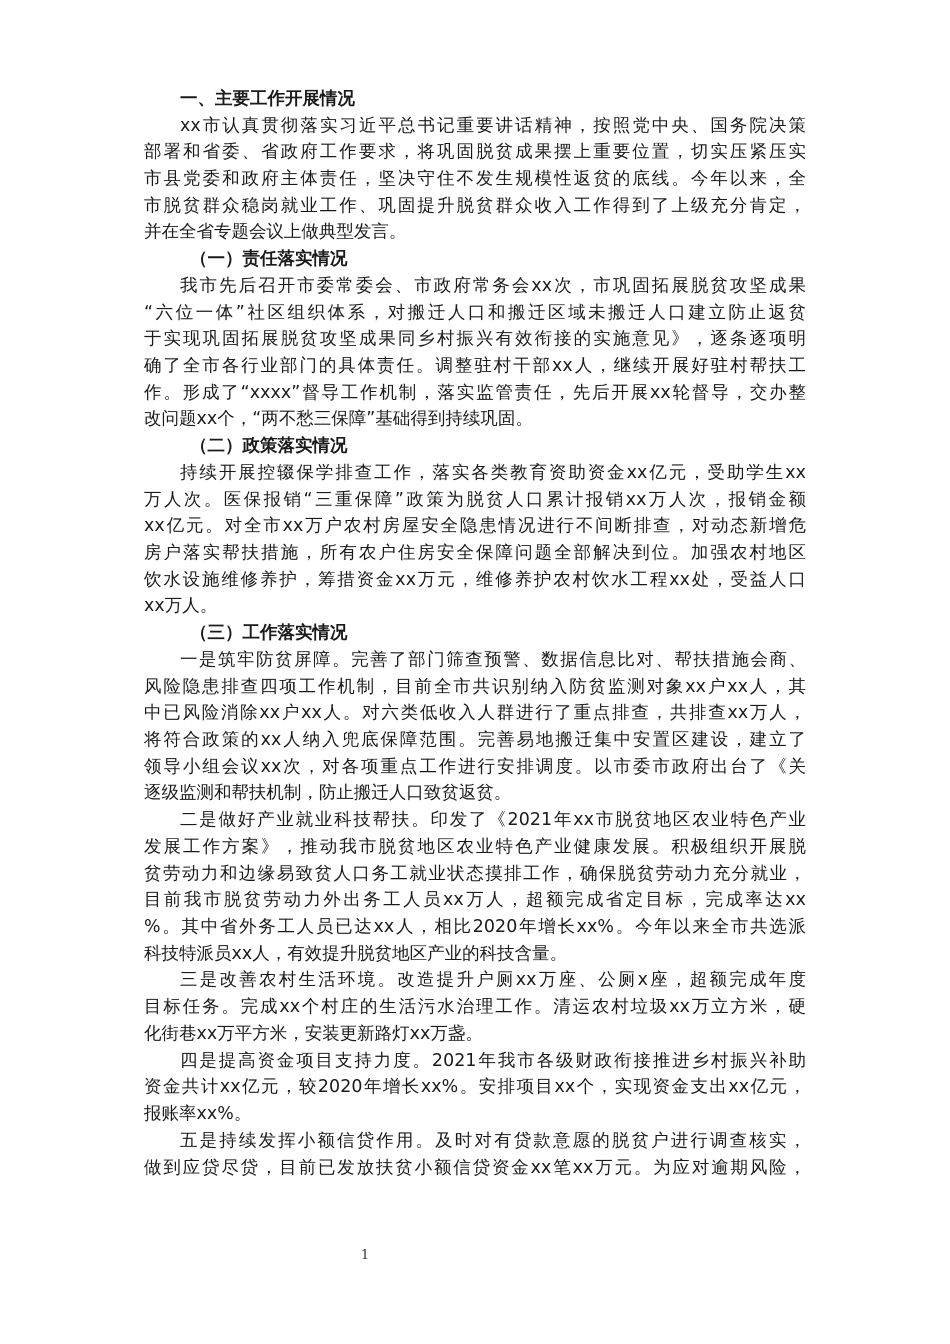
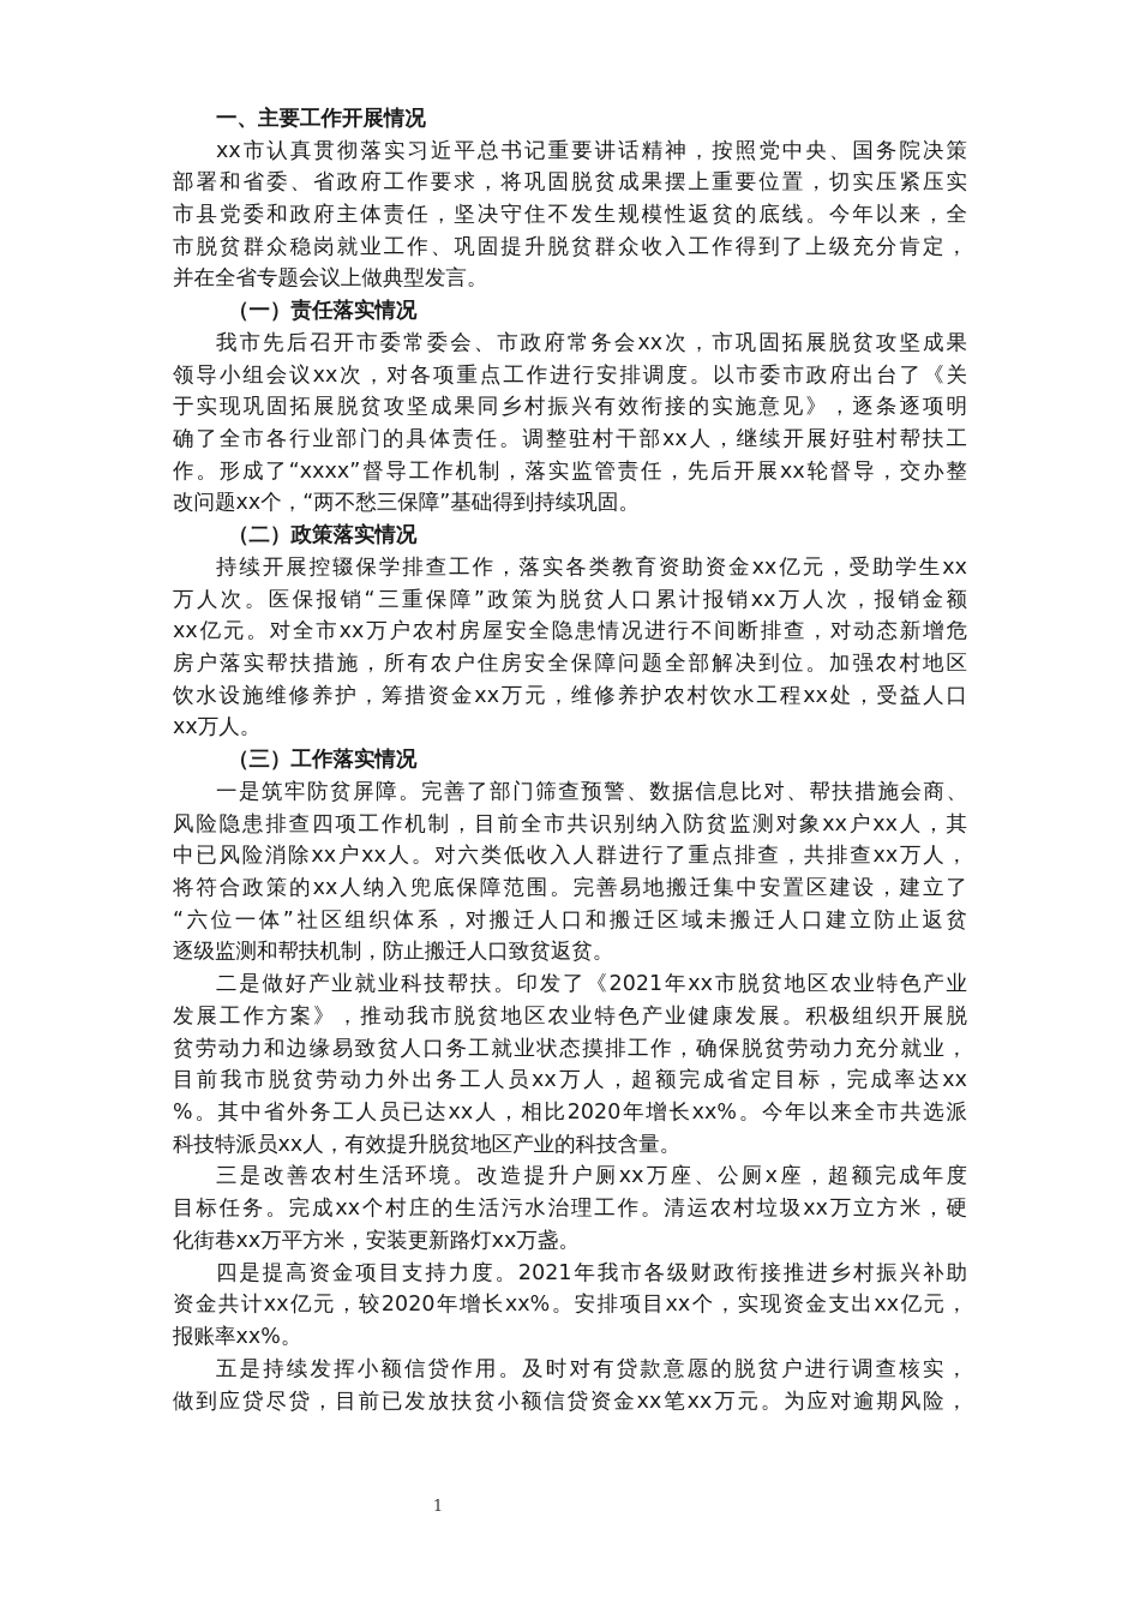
  一、主要工作开展情况
  xx市认真贯彻落实习近平总书记重要讲话精神，按照党中央、国务院决策
  部署和省委、省政府工作要求，将巩固脱贫成果摆上重要位置，切实压紧压实
  市县党委和政府主体责任，坚决守住不发生规模性返贫的底线。今年以来，全
  市脱贫群众稳岗就业工作、巩固提升脱贫群众收入工作得到了上级充分肯定，
  并在全省专题会议上做典型发言。
  （一）责任落实情况
  我市先后召开市委常委会、市政府常务会xx次，市巩固拓展脱贫攻坚成果
- “六位一体”社区组织体系，对搬迁人口和搬迁区域未搬迁人口建立防止返贫
+ 领导小组会议xx次，对各项重点工作进行安排调度。以市委市政府出台了《关
  于实现巩固拓展脱贫攻坚成果同乡村振兴有效衔接的实施意见》，逐条逐项明
  确了全市各行业部门的具体责任。调整驻村干部xx人，继续开展好驻村帮扶工
  作。形成了“xxxx”督导工作机制，落实监管责任，先后开展xx轮督导，交办整
  改问题xx个，“两不愁三保障”基础得到持续巩固。
  （二）政策落实情况
  持续开展控辍保学排查工作，落实各类教育资助资金xx亿元，受助学生xx
  万人次。医保报销“三重保障”政策为脱贫人口累计报销xx万人次，报销金额
  xx亿元。对全市xx万户农村房屋安全隐患情况进行不间断排查，对动态新增危
  房户落实帮扶措施，所有农户住房安全保障问题全部解决到位。加强农村地区
  饮水设施维修养护，筹措资金xx万元，维修养护农村饮水工程xx处，受益人口
  xx万人。
  （三）工作落实情况
  一是筑牢防贫屏障。完善了部门筛查预警、数据信息比对、帮扶措施会商、
  风险隐患排查四项工作机制，目前全市共识别纳入防贫监测对象xx户xx人，其
  中已风险消除xx户xx人。对六类低收入人群进行了重点排查，共排查xx万人，
  将符合政策的xx人纳入兜底保障范围。完善易地搬迁集中安置区建设，建立了
- 领导小组会议xx次，对各项重点工作进行安排调度。以市委市政府出台了《关
+ “六位一体”社区组织体系，对搬迁人口和搬迁区域未搬迁人口建立防止返贫
  逐级监测和帮扶机制，防止搬迁人口致贫返贫。
  二是做好产业就业科技帮扶。印发了《2021年xx市脱贫地区农业特色产业
  发展工作方案》，推动我市脱贫地区农业特色产业健康发展。积极组织开展脱
  贫劳动力和边缘易致贫人口务工就业状态摸排工作，确保脱贫劳动力充分就业，
  目前我市脱贫劳动力外出务工人员xx万人，超额完成省定目标，完成率达xx
  %。其中省外务工人员已达xx人，相比2020年增长xx%。今年以来全市共选派
  科技特派员xx人，有效提升脱贫地区产业的科技含量。
  三是改善农村生活环境。改造提升户厕xx万座、公厕x座，超额完成年度
  目标任务。完成xx个村庄的生活污水治理工作。清运农村垃圾xx万立方米，硬
  化街巷xx万平方米，安装更新路灯xx万盏。
  四是提高资金项目支持力度。2021年我市各级财政衔接推进乡村振兴补助
  资金共计xx亿元，较2020年增长xx%。安排项目xx个，实现资金支出xx亿元，
  报账率xx%。
  五是持续发挥小额信贷作用。及时对有贷款意愿的脱贫户进行调查核实，
  做到应贷尽贷，目前已发放扶贫小额信贷资金xx笔xx万元。为应对逾期风险，
  1
